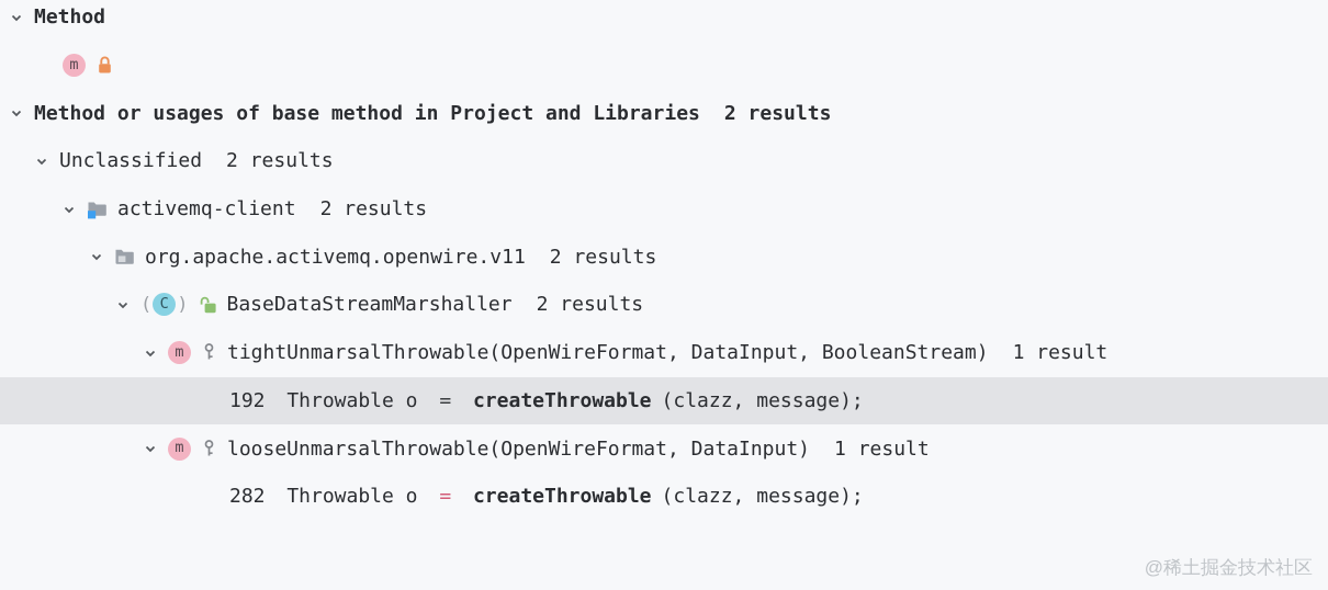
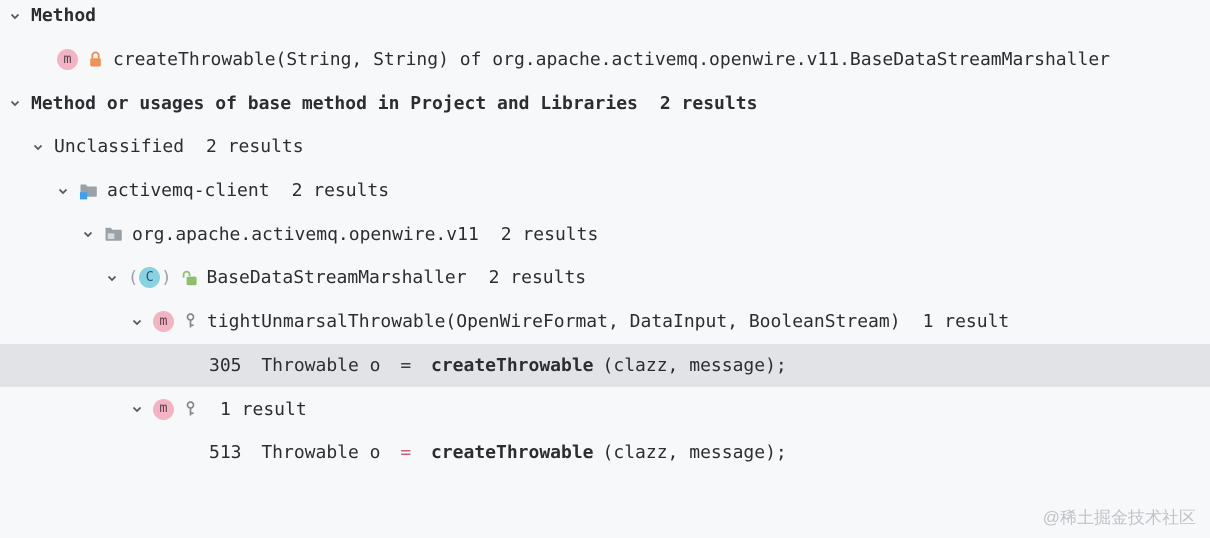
  Method
  m
+ createThrowable(String, String) of org.apache.activemq.openwire.v11.BaseDataStreamMarshaller
  Method or usages of base method in Project and Libraries
  2 results
  Unclassified
  2 results
  activemq-client
  2 results
  org.apache.activemq.openwire.v11
  2 results
  (
  C
  )
  BaseDataStreamMarshaller
  2 results
  m
  tightUnmarsalThrowable(OpenWireFormat, DataInput, BooleanStream)
  1 result
- 192
+ 305
  Throwable o
  =
  createThrowable
  (clazz, message);
  m
- looseUnmarsalThrowable(OpenWireFormat, DataInput)
  1 result
- 282
+ 513
  Throwable o
  =
  createThrowable
  (clazz, message);
  @稀土掘金技术社区
